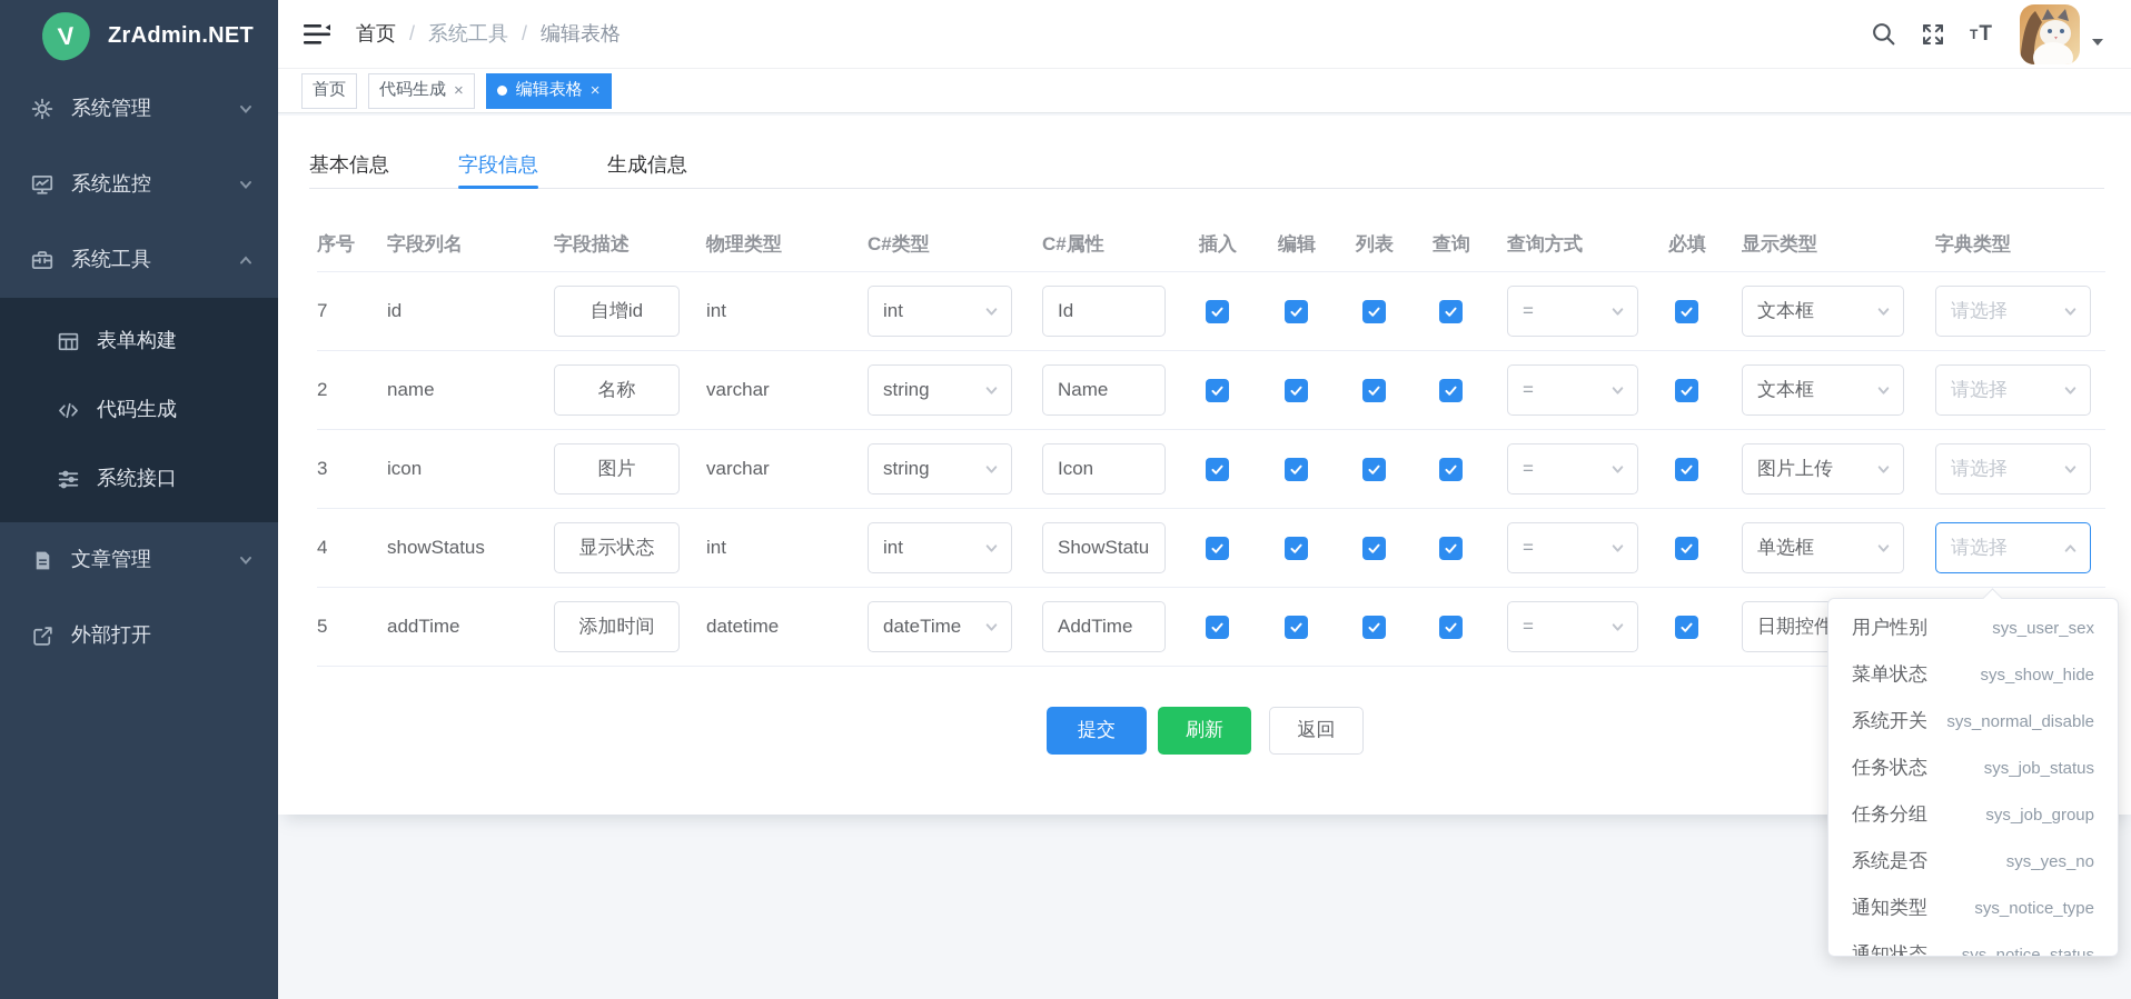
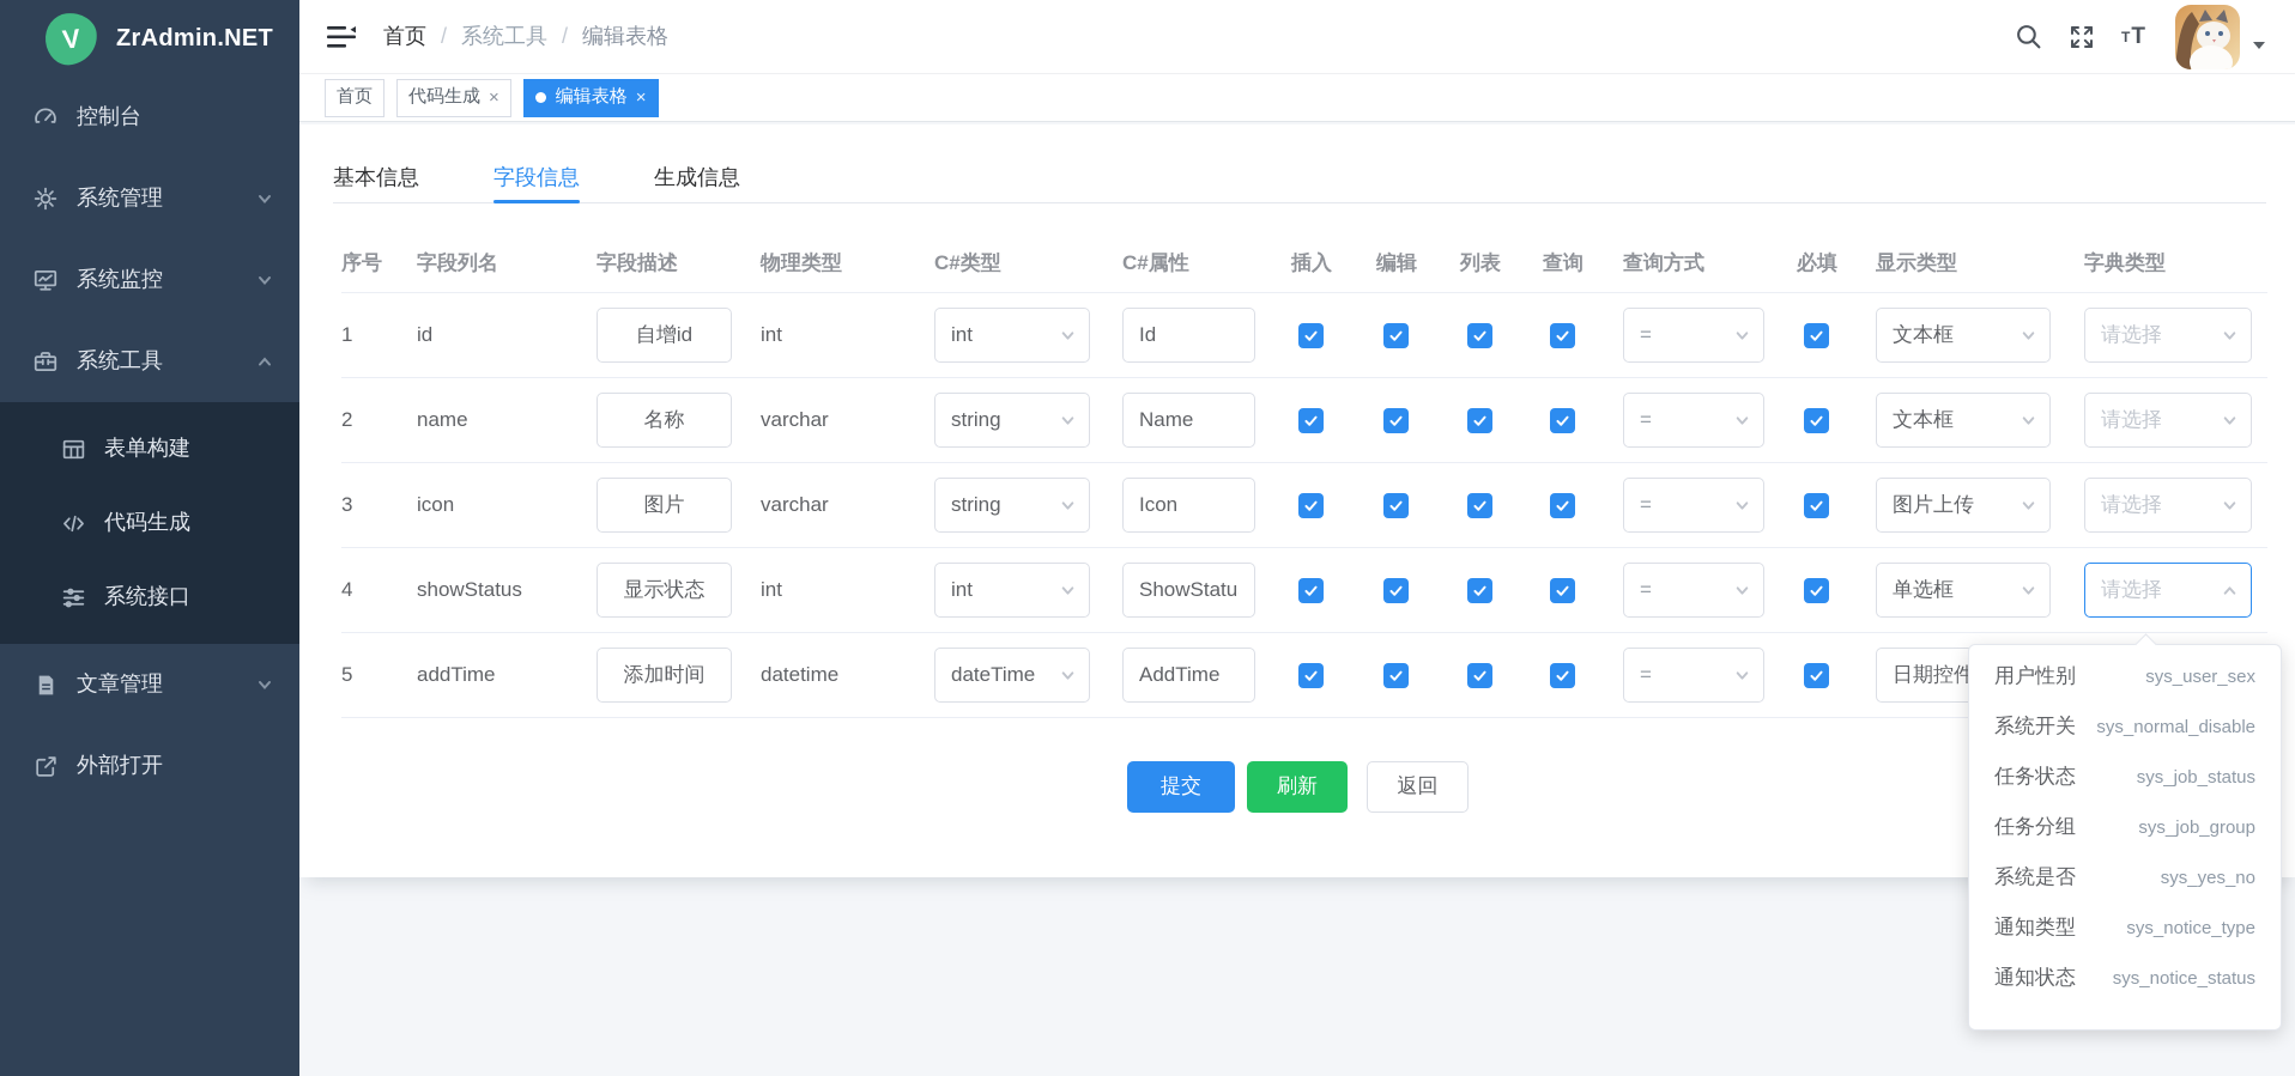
  ZrAdmin.NET
+ 控制台
  系统管理
  系统监控
  系统工具
  表单构建
  代码生成
  系统接口
  文章管理
  外部打开
  首页
  /
  系统工具
  /
  编辑表格
  T
  T
  首页
  代码生成
  ×
  编辑表格
  ×
  基本信息
  字段信息
  生成信息
  序号
  字段列名
  字段描述
  物理类型
  C#类型
  C#属性
  插入
  编辑
  列表
  查询
  查询方式
  必填
  显示类型
  字典类型
- 7
+ 1
  id
  自增id
  int
  int
  Id
  =
  文本框
  请选择
  2
  name
  名称
  varchar
  string
  Name
  =
  文本框
  请选择
  3
  icon
  图片
  varchar
  string
  Icon
  =
  图片上传
  请选择
  4
  showStatus
  显示状态
  int
  int
  ShowStatu
  =
  单选框
  请选择
  5
  addTime
  添加时间
  datetime
  dateTime
  AddTime
  =
  日期控件
  提交
  刷新
  返回
  用户性别
  sys_user_sex
- 菜单状态
- sys_show_hide
  系统开关
  sys_normal_disable
  任务状态
  sys_job_status
  任务分组
  sys_job_group
  系统是否
  sys_yes_no
  通知类型
  sys_notice_type
  通知状态
  sys_notice_status
